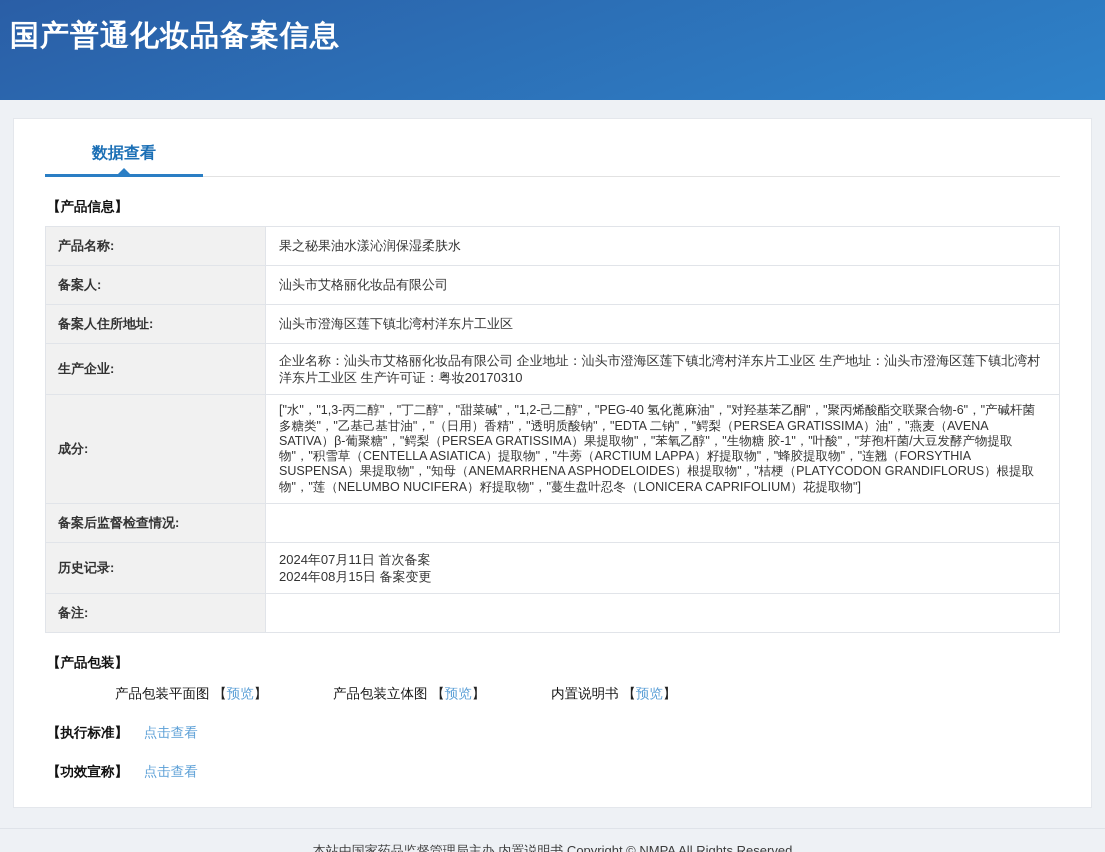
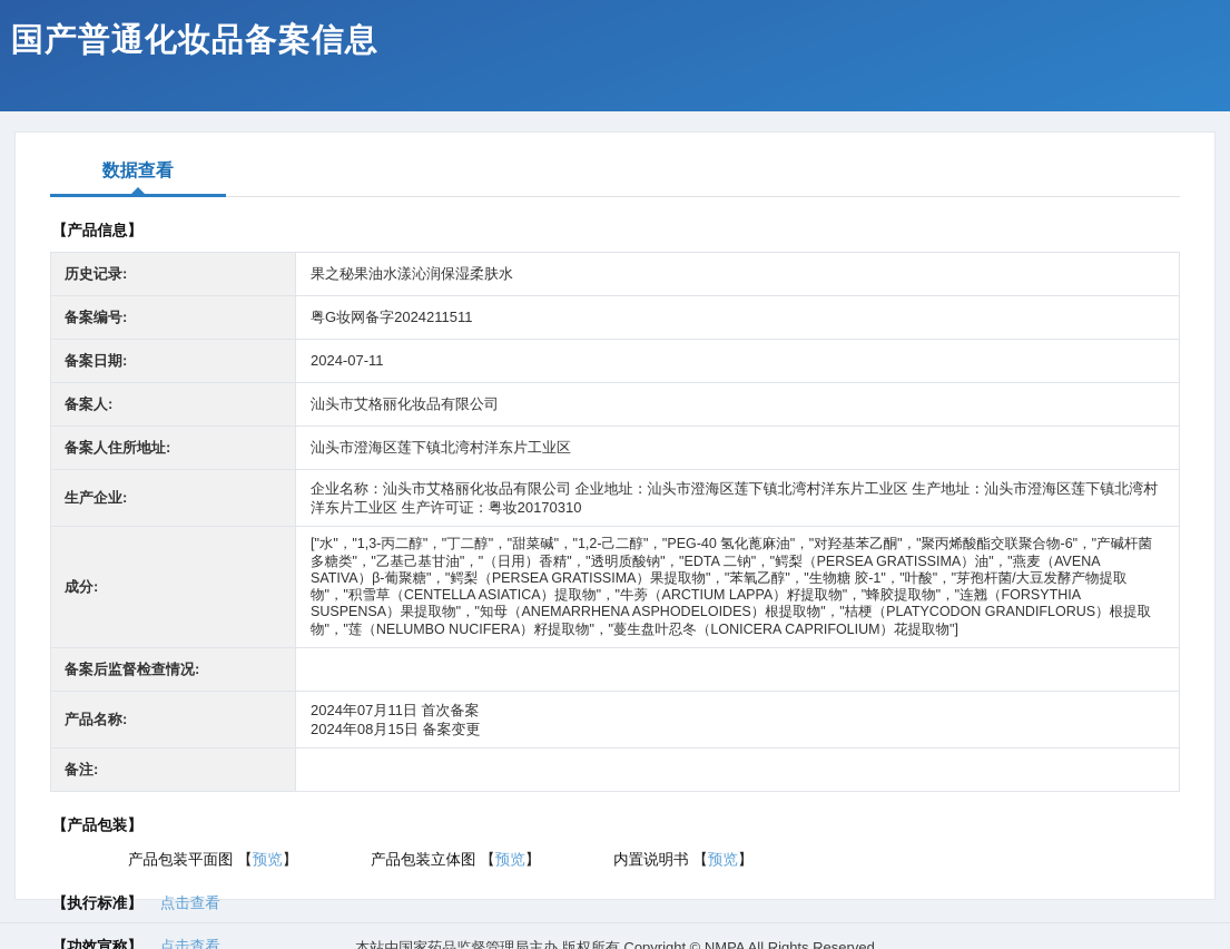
  国产普通化妆品备案信息
  数据查看
  【产品信息】
- 产品名称:	果之秘果油水漾沁润保湿柔肤水
+ 历史记录:	果之秘果油水漾沁润保湿柔肤水
+ 备案编号:	粤G妆网备字2024211511
+ 备案日期:	2024-07-11
  备案人:	汕头市艾格丽化妆品有限公司
  备案人住所地址:	汕头市澄海区莲下镇北湾村洋东片工业区
  生产企业:	企业名称：汕头市艾格丽化妆品有限公司 企业地址：汕头市澄海区莲下镇北湾村洋东片工业区 生产地址：汕头市澄海区莲下镇北湾村洋东片工业区 生产许可证：粤妆20170310
  成分:	["水"，"1,3-丙二醇"，"丁二醇"，"甜菜碱"，"1,2-己二醇"，"PEG-40 氢化蓖麻油"，"对羟基苯乙酮"，"聚丙烯酸酯交联聚合物-6"，"产碱杆菌多糖类"，"乙基己基甘油"，"（日用）香精"，"透明质酸钠"，"EDTA 二钠"，"鳄梨（PERSEA GRATISSIMA）油"，"燕麦（AVENA SATIVA）β-葡聚糖"，"鳄梨（PERSEA GRATISSIMA）果提取物"，"苯氧乙醇"，"生物糖 胶-1"，"叶酸"，"芽孢杆菌/大豆发酵产物提取物"，"积雪草（CENTELLA ASIATICA）提取物"，"牛蒡（ARCTIUM LAPPA）籽提取物"，"蜂胶提取物"，"连翘（FORSYTHIA SUSPENSA）果提取物"，"知母（ANEMARRHENA ASPHODELOIDES）根提取物"，"桔梗（PLATYCODON GRANDIFLORUS）根提取物"，"莲（NELUMBO NUCIFERA）籽提取物"，"蔓生盘叶忍冬（LONICERA CAPRIFOLIUM）花提取物"]
  备案后监督检查情况:
- 历史记录:	2024年07月11日 首次备案 2024年08月15日 备案变更
+ 产品名称:	2024年07月11日 首次备案 2024年08月15日 备案变更
  备注:
  【产品包装】
  产品包装平面图 【预览】 产品包装立体图 【预览】 内置说明书 【预览】
  【执行标准】 点击查看
  【功效宣称】 点击查看
- 本站由国家药品监督管理局主办 内置说明书 Copyright © NMPA All Rights Reserved
+ 本站由国家药品监督管理局主办 版权所有 Copyright © NMPA All Rights Reserved
